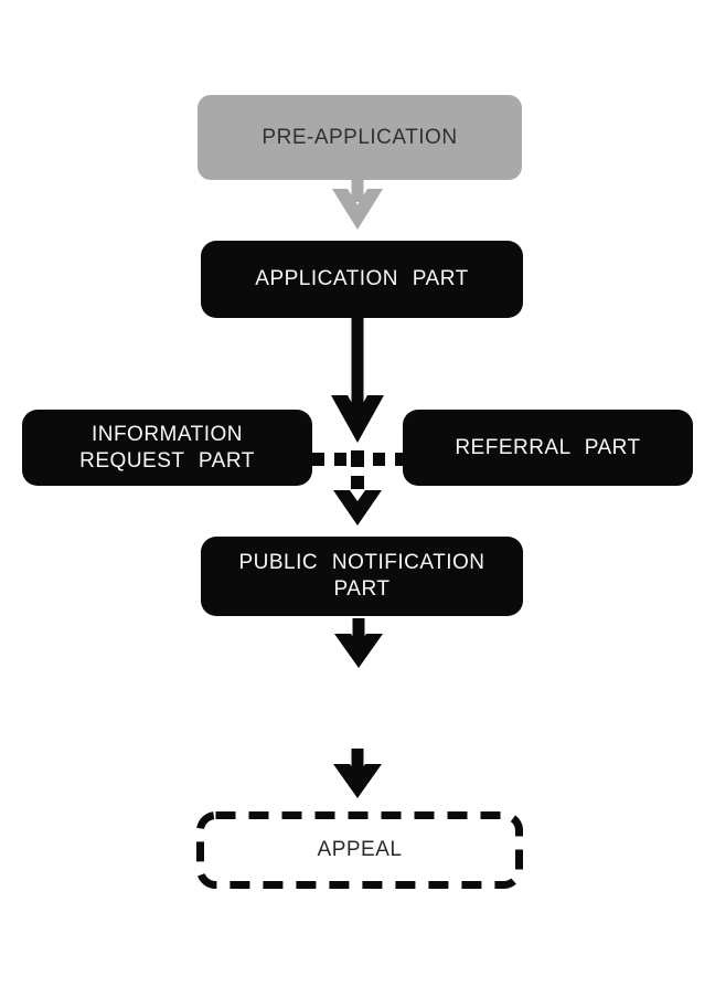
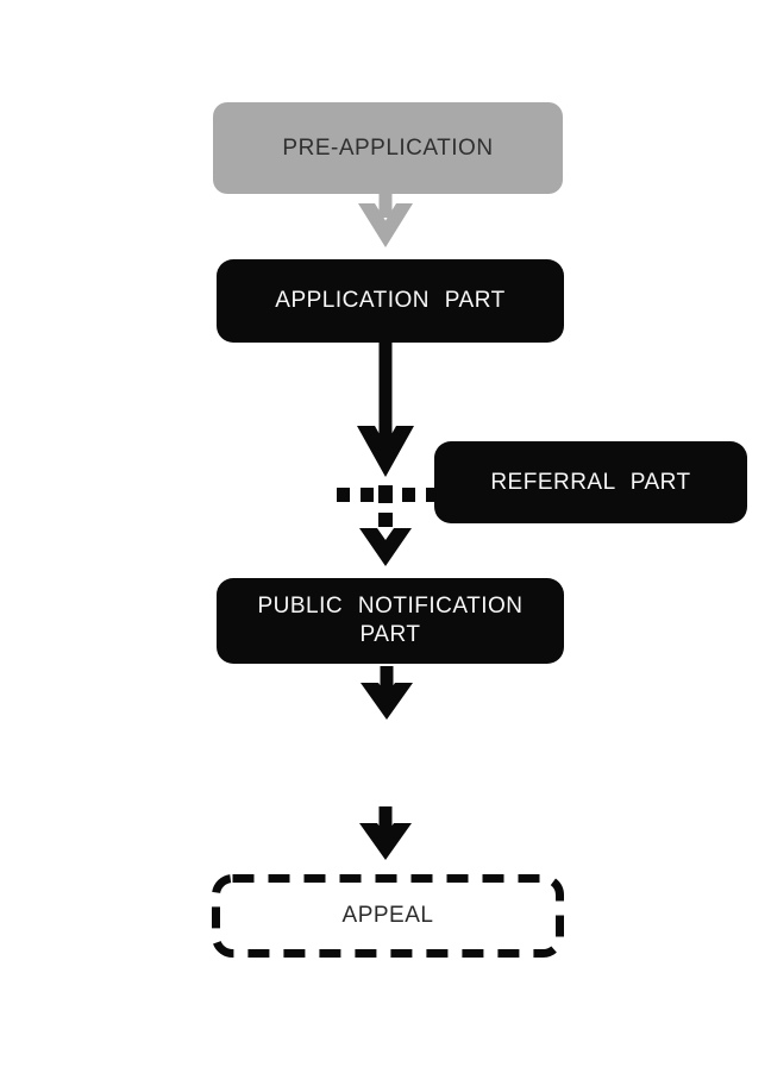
  PRE-APPLICATION
  APPLICATION PART
- INFORMATION
- REQUEST PART
  REFERRAL PART
  PUBLIC NOTIFICATION
  PART
  APPEAL
